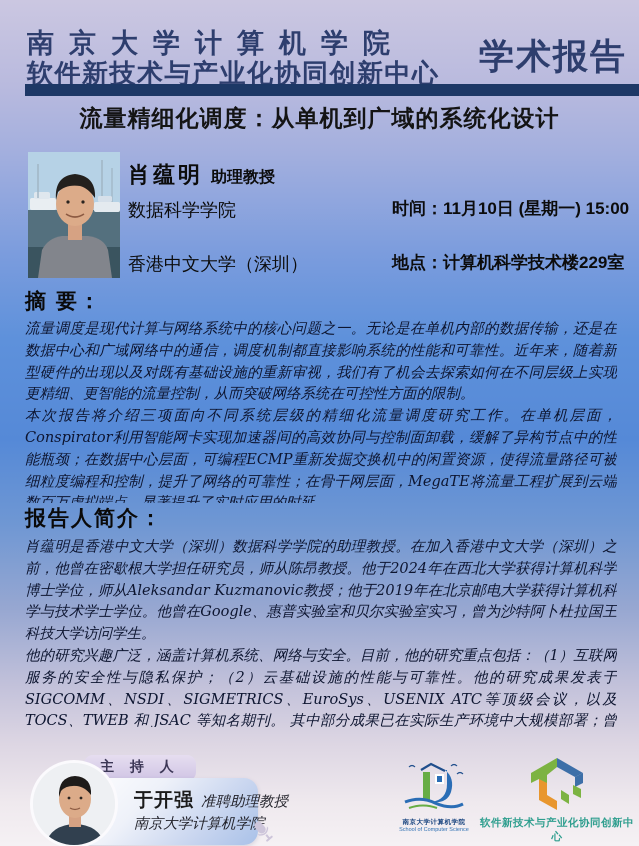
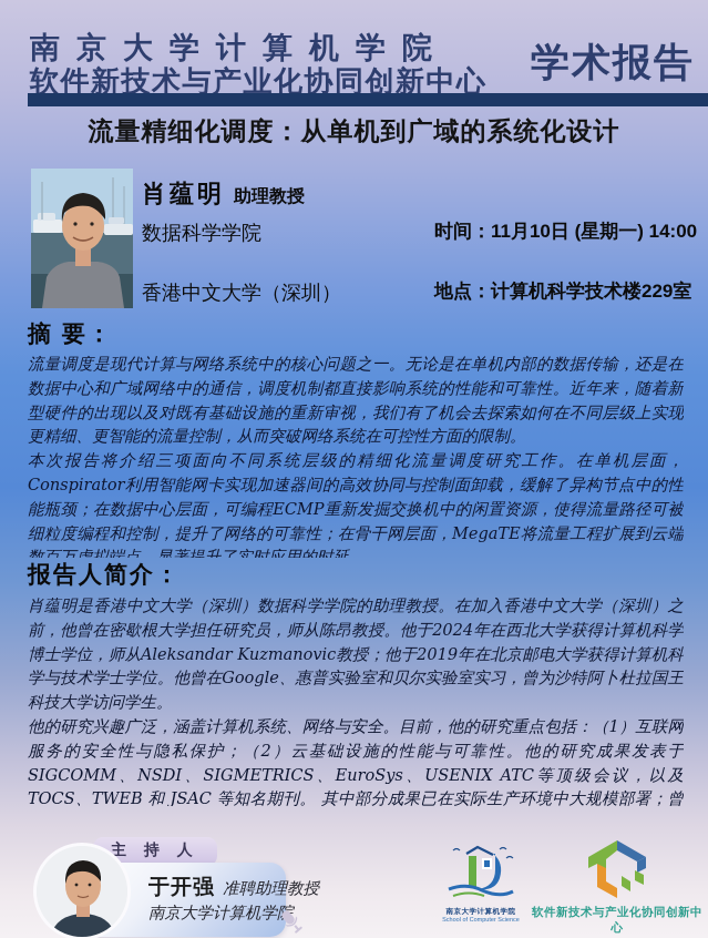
  南京大学计算机学院
  软件新技术与产业化协同创新中心
  学术报告
  流量精细化调度：从单机到广域的系统化设计
  肖蕴明 助理教授
  数据科学学院
  香港中文大学（深圳）
- 时间：11月10日 (星期一) 15:00
+ 时间：11月10日 (星期一) 14:00
  地点：计算机科学技术楼229室
  摘 要：
  流量调度是现代计算与网络系统中的核心问题之一。无论是在单机内部的数据传输，还是在数据中心和广域网络中的通信，调度机制都直接影响系统的性能和可靠性。近年来，随着新型硬件的出现以及对既有基础设施的重新审视，我们有了机会去探索如何在不同层级上实现更精细、更智能的流量控制，从而突破网络系统在可控性方面的限制。
  本次报告将介绍三项面向不同系统层级的精细化流量调度研究工作。在单机层面，Conspirator利用智能网卡实现加速器间的高效协同与控制面卸载，缓解了异构节点中的性能瓶颈；在数据中心层面，可编程ECMP重新发掘交换机中的闲置资源，使得流量路径可被细粒度编程和控制，提升了网络的可靠性；在骨干网层面，MegaTE将流量工程扩展到云端
  报告人简介：
  肖蕴明是香港中文大学（深圳）数据科学学院的助理教授。在加入香港中文大学（深圳）之前，他曾在密歇根大学担任研究员，师从陈昂教授。他于2024年在西北大学获得计算机科学博士学位，师从Aleksandar Kuzmanovic教授；他于2019年在北京邮电大学获得计算机科学与技术学士学位。他曾在Google、惠普实验室和贝尔实验室实习，曾为沙特阿卜杜拉国王科技大学访问学生。
  他的研究兴趣广泛，涵盖计算机系统、网络与安全。目前，他的研究重点包括：（1）互联网服务的安全性与隐私保护；（2）云基础设施的性能与可靠性。他的研究成果发表于SIGCOMM、NSDI、SIGMETRICS、EuroSys、USENIX ATC等顶级会议，以及 TOCS、TWEB 和 JSAC 等知名期刊。 其中部分成果已在实际生产环境中大规模部署；曾
  主 持 人
  于开强 准聘助理教授
  南京大学计算机学
  软件新技术与产业化协同创新中心
